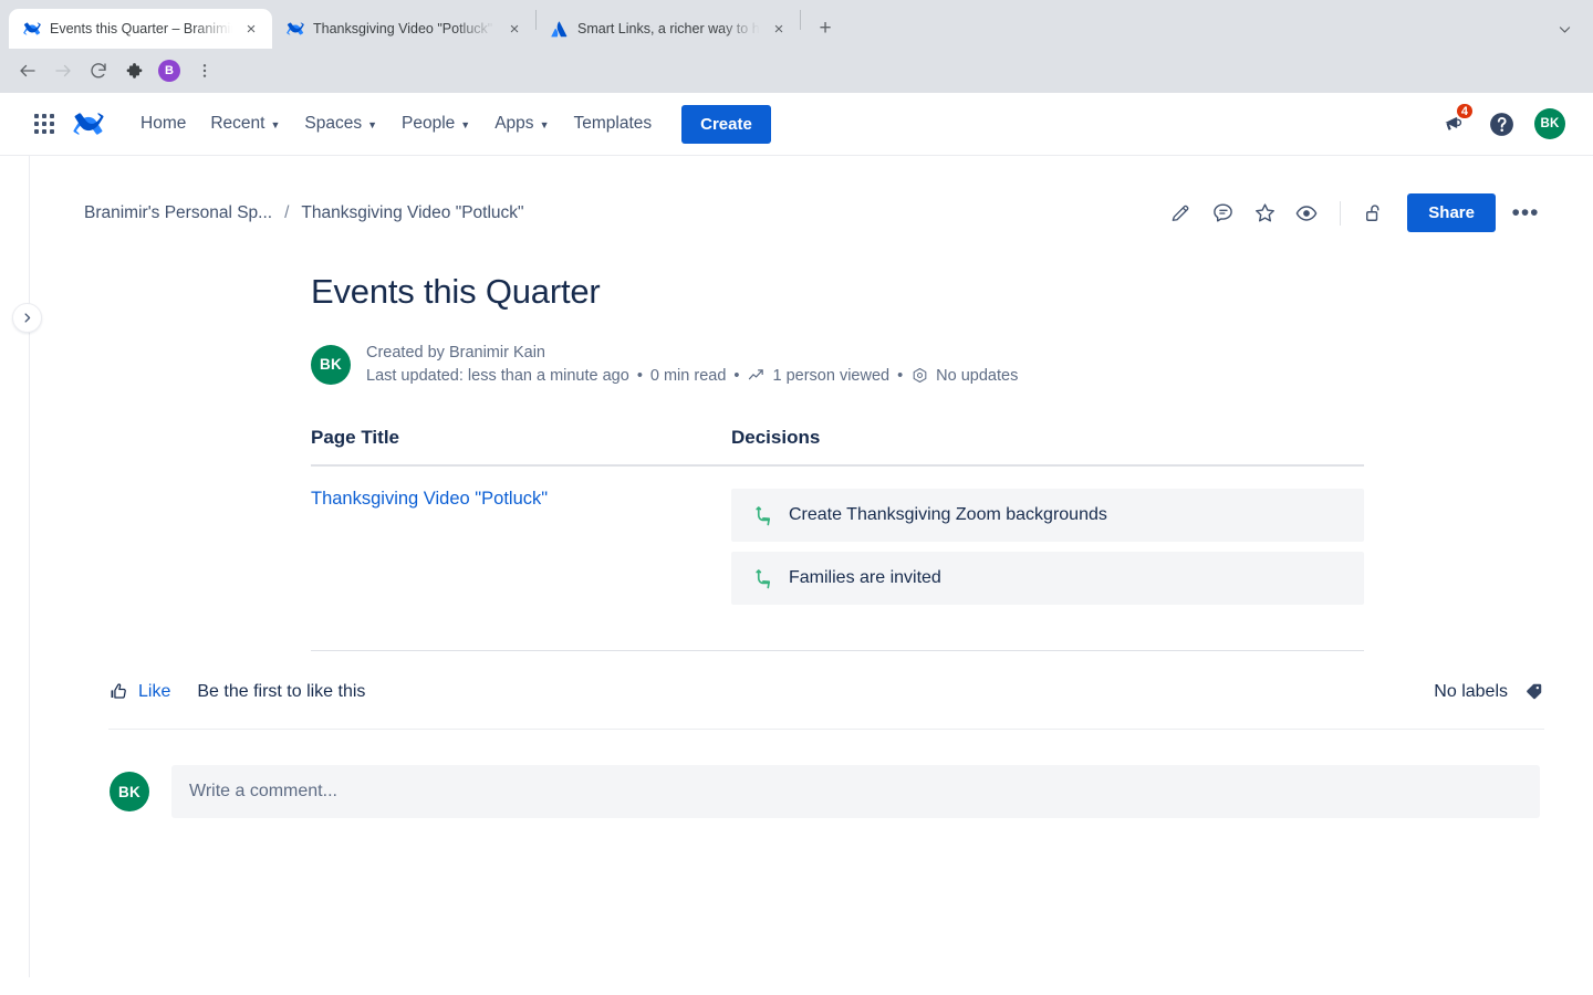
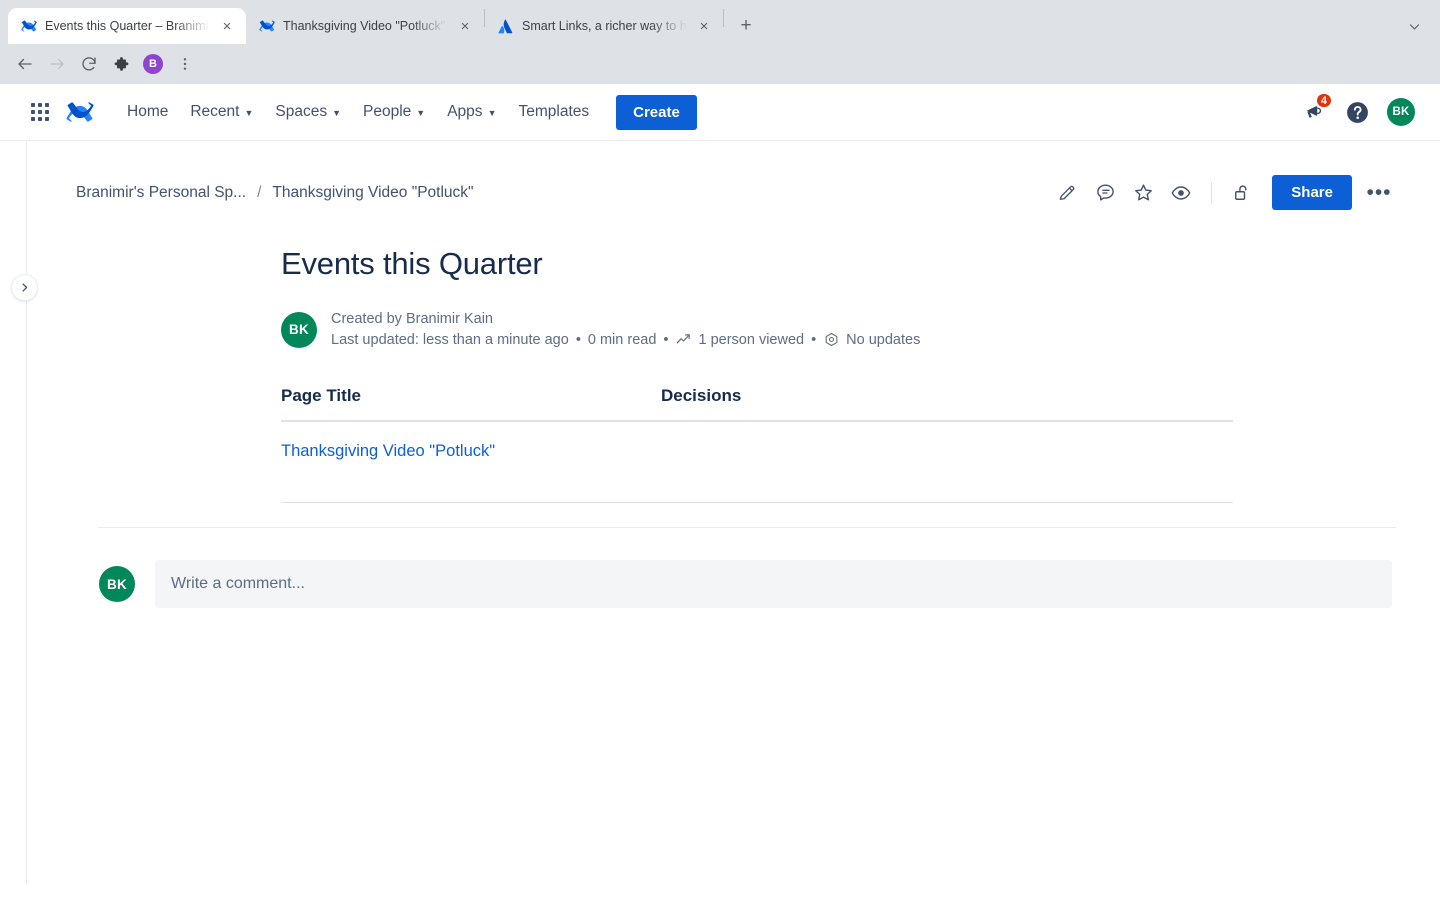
  Events this Quarter – Branimi
  ×
  Thanksgiving Video "Potluck"
  ×
  Smart Links, a richer way to h
  ×
  +
  B
  Home
  Recent
  ▼
  Spaces
  ▼
  People
  ▼
  Apps
  ▼
  Templates
  Create
  4
  BK
  Branimir's Personal Sp...
  /
  Thanksgiving Video "Potluck"
  Share
  •••
  Events this Quarter
  BK
  Created by Branimir Kain
  Last updated: less than a minute ago
  •
  0 min read
  •
  1 person viewed
  •
  No updates
  Page Title
  Decisions
  Thanksgiving Video "Potluck"
- Create Thanksgiving Zoom backgrounds
- Families are invited
- Like
- Be the first to like this
- No labels
  BK
  Write a comment...
